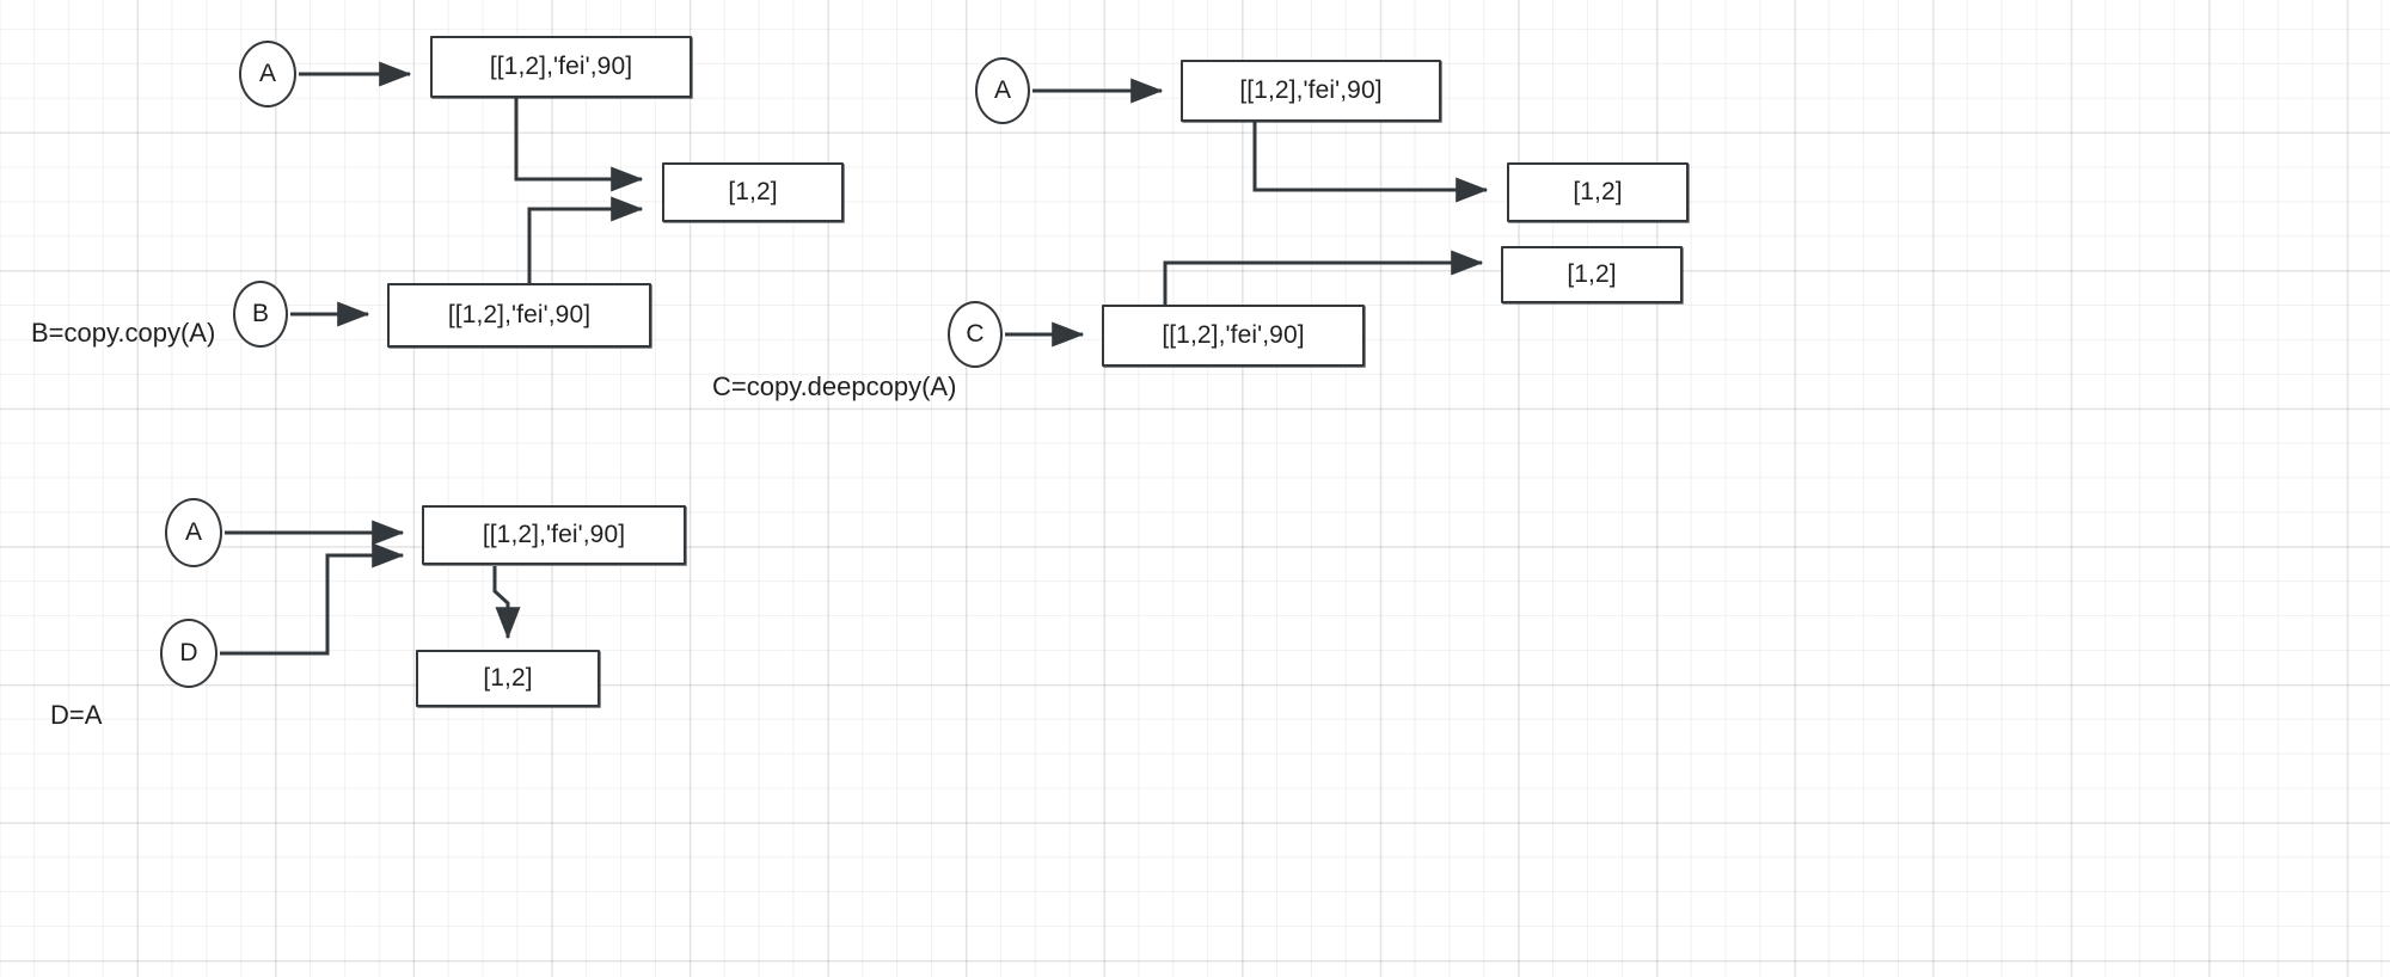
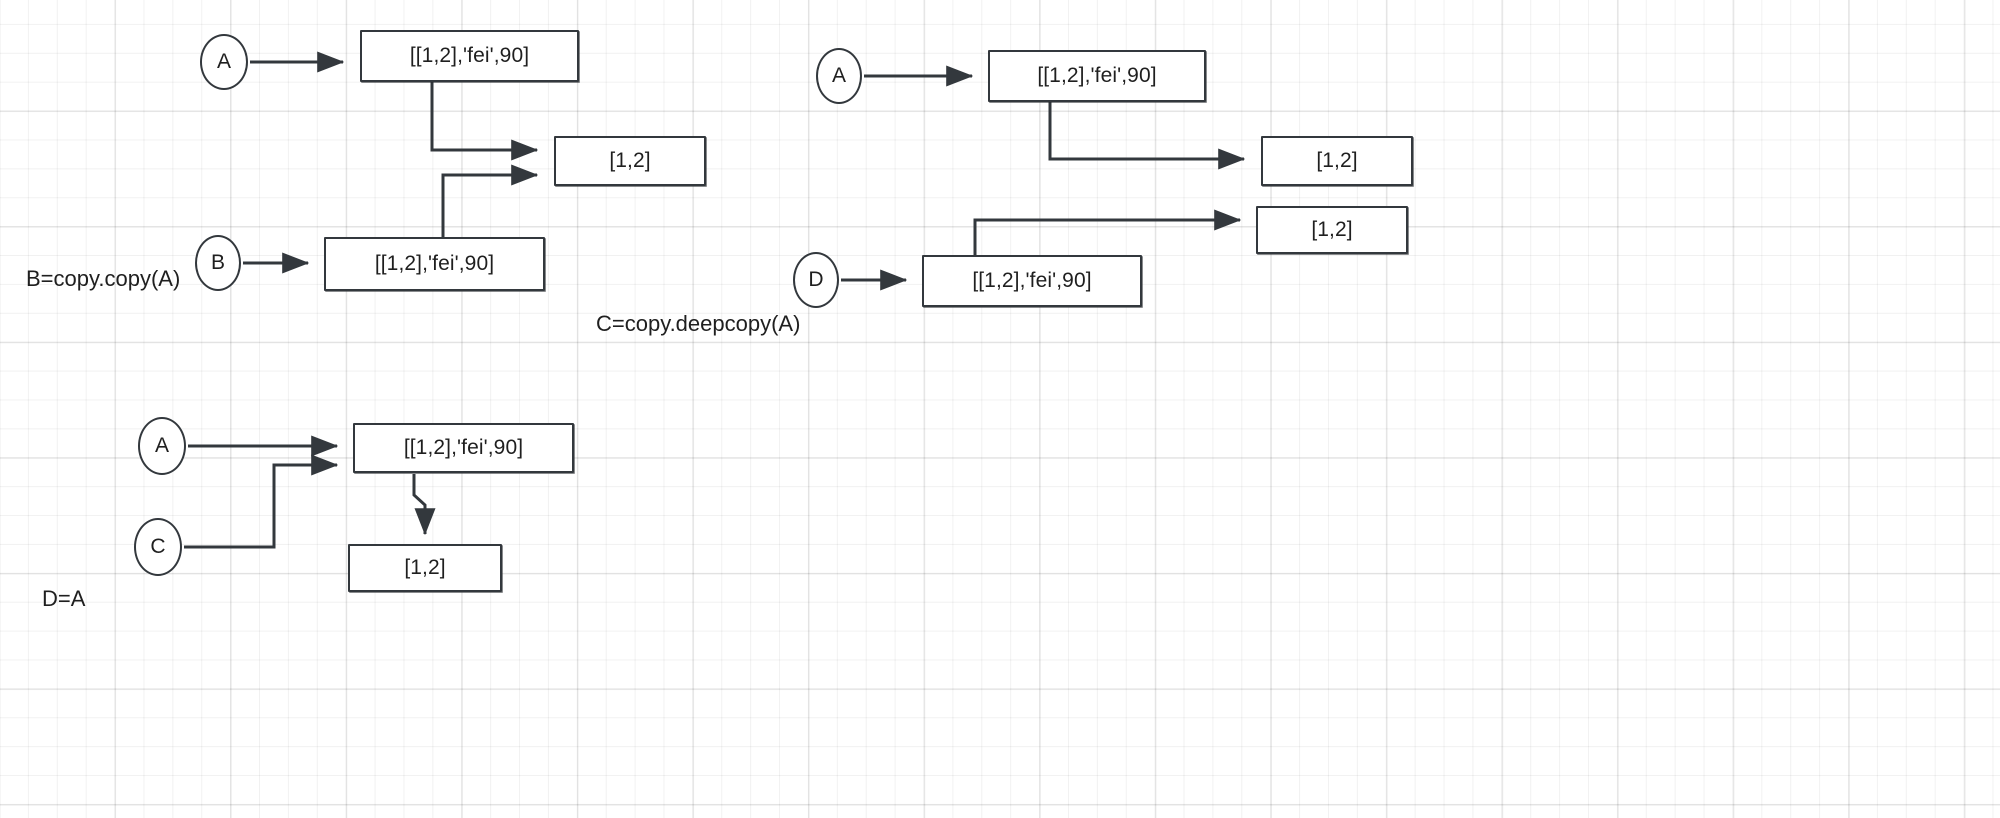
  A
  [[1,2],'fei',90]
  [1,2]
  B
  [[1,2],'fei',90]
  A
  [[1,2],'fei',90]
  [1,2]
  [1,2]
- C
+ D
  [[1,2],'fei',90]
  A
  [[1,2],'fei',90]
- D
+ C
  [1,2]
  B=copy.copy(A)
  C=copy.deepcopy(A)
  D=A
